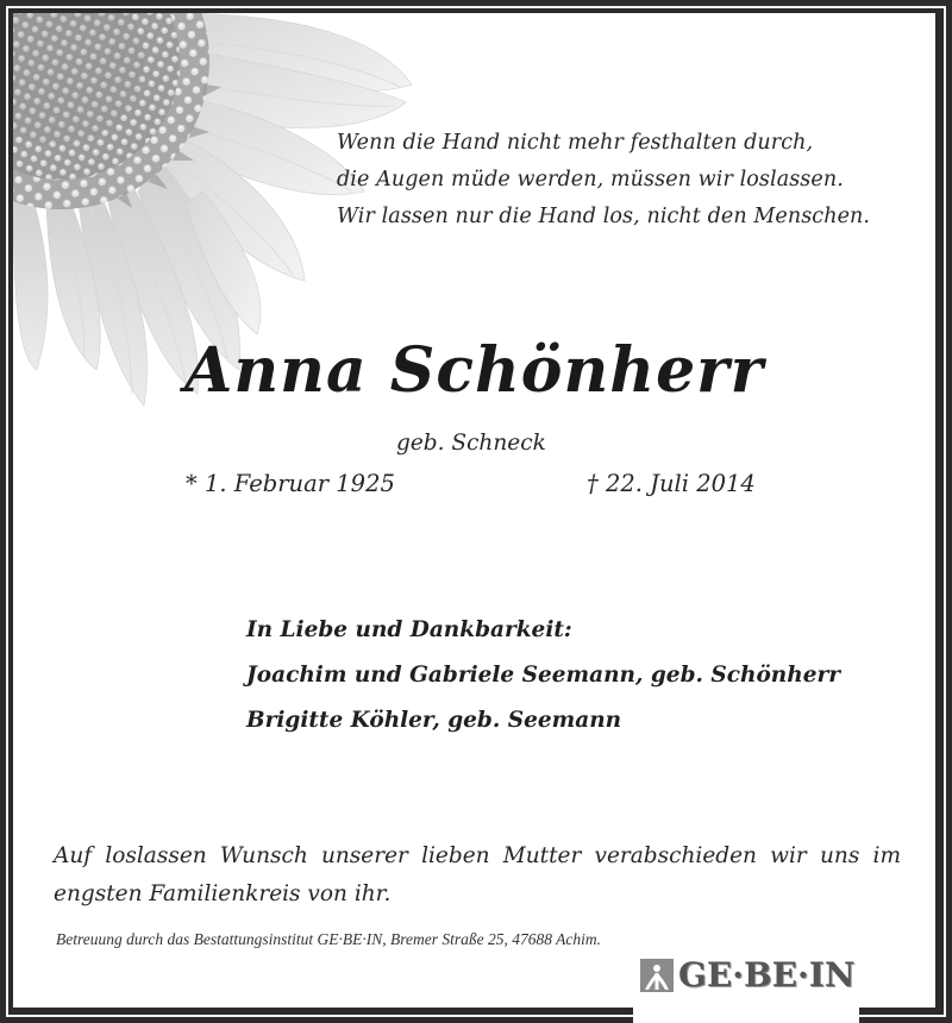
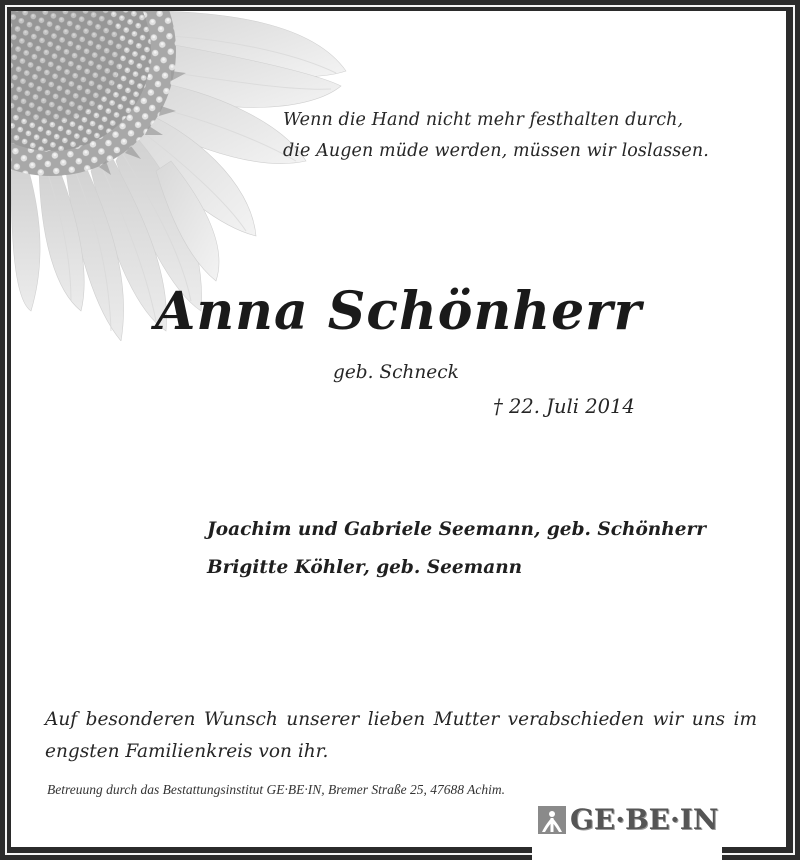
  Wenn die Hand nicht mehr festhalten durch,
  die Augen müde werden, müssen wir loslassen.
- Wir lassen nur die Hand los, nicht den Menschen.
  Anna Schönherr
  geb. Schneck
- * 1. Februar 1925
  † 22. Juli 2014
- In Liebe und Dankbarkeit:
  Joachim und Gabriele Seemann, geb. Schönherr
  Brigitte Köhler, geb. Seemann
- Auf loslassen Wunsch unserer lieben Mutter verabschieden wir uns im engsten Familienkreis von ihr.
+ Auf besonderen Wunsch unserer lieben Mutter verabschieden wir uns im engsten Familienkreis von ihr.
  Betreuung durch das Bestattungsinstitut GE·BE·IN, Bremer Straße 25, 47688 Achim.
  GE·BE·IN
